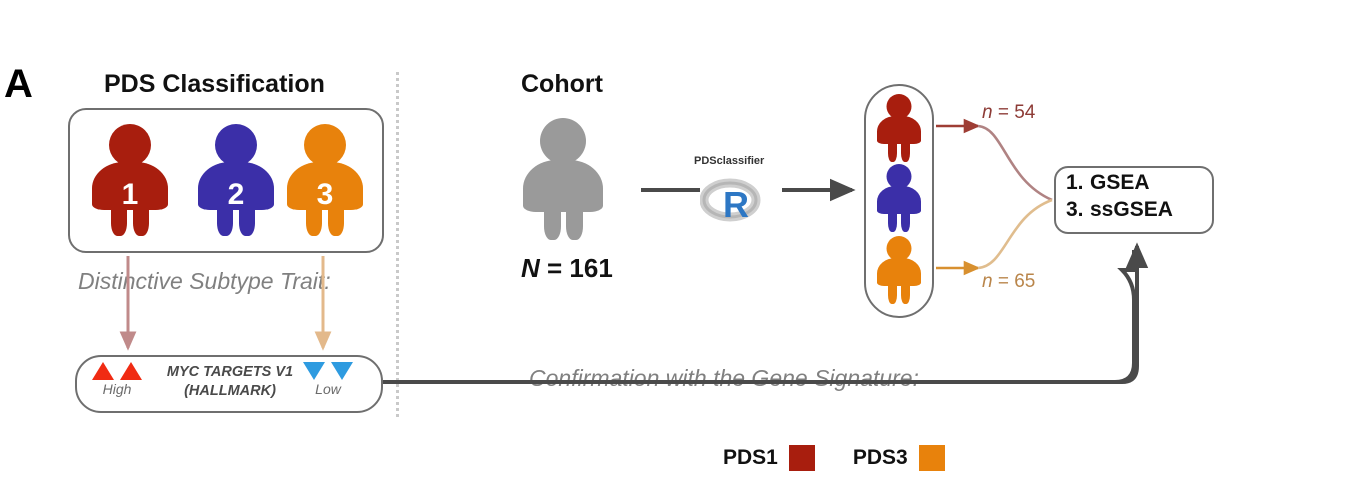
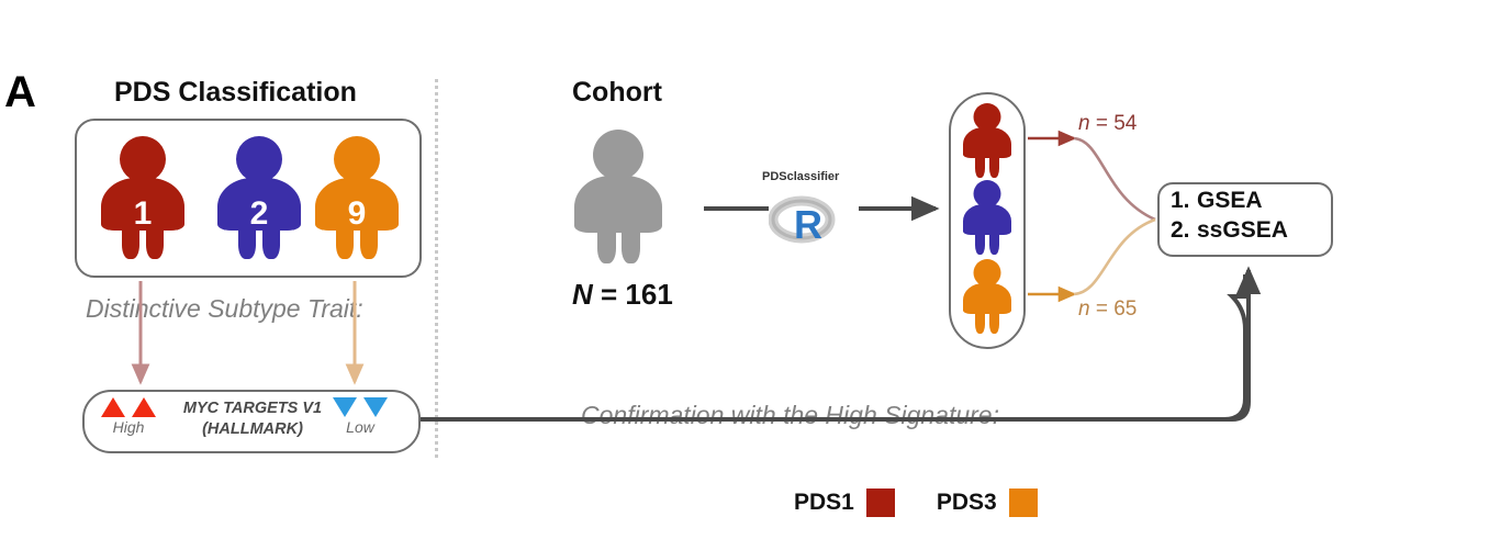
  A
  PDS Classification
  Cohort
  1
  2
- 3
+ 9
  Distictive Subtype Trait:
  High
  MYC TARGETS V1
  (HALLMARK)
  Low
  N = 161
  PDSclassifier
  R
  n = 54
  n = 65
  1. GSEA
- 3. ssGSEA
+ 2. ssGSEA
- Confirmation with the Gene Signature:
+ Confirmation with the High Signature:
  PDS1
  PDS3
